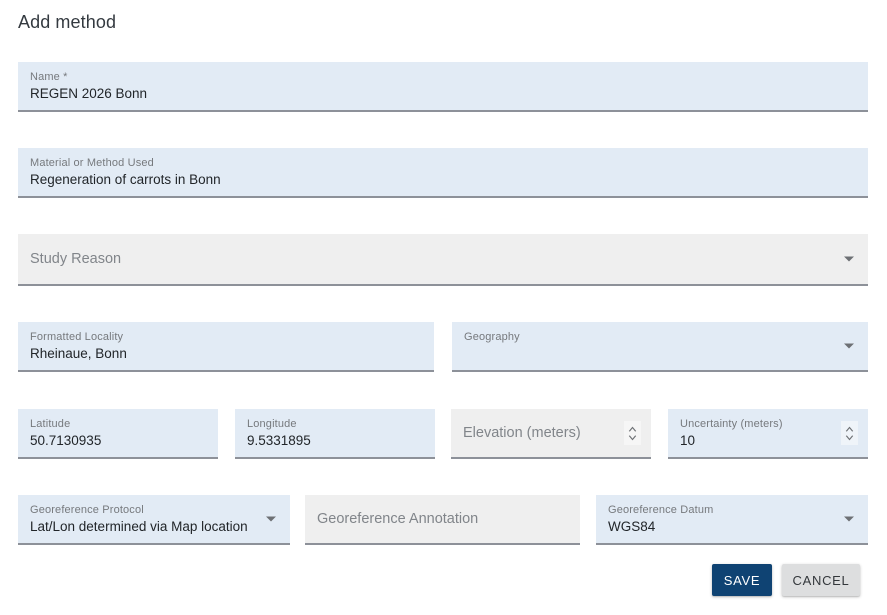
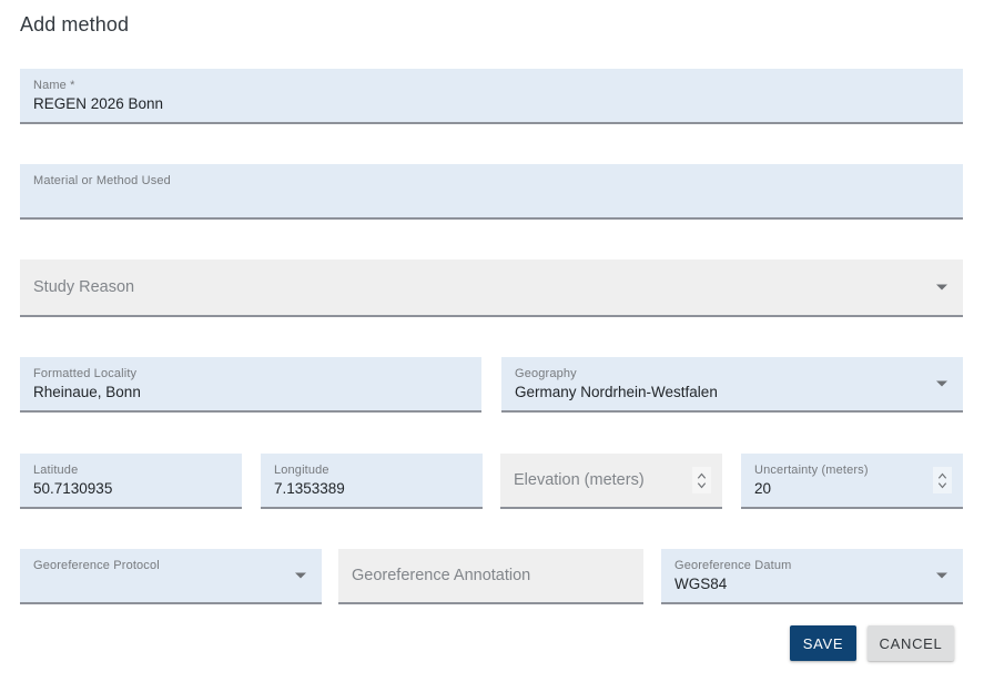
  Add method
  Name *
  REGEN 2026 Bonn
  Material or Method Used
- Regeneration of carrots in Bonn
  Study Reason
  Formatted Locality
  Rheinaue, Bonn
  Geography
+ Germany Nordrhein-Westfalen
  Latitude
  50.7130935
  Longitude
- 9.5331895
+ 7.1353389
  Elevation (meters)
  Uncertainty (meters)
- 10
+ 20
  Georeference Protocol
- Lat/Lon determined via Map location
  Georeference Annotation
  Georeference Datum
  WGS84
  SAVE
  CANCEL
